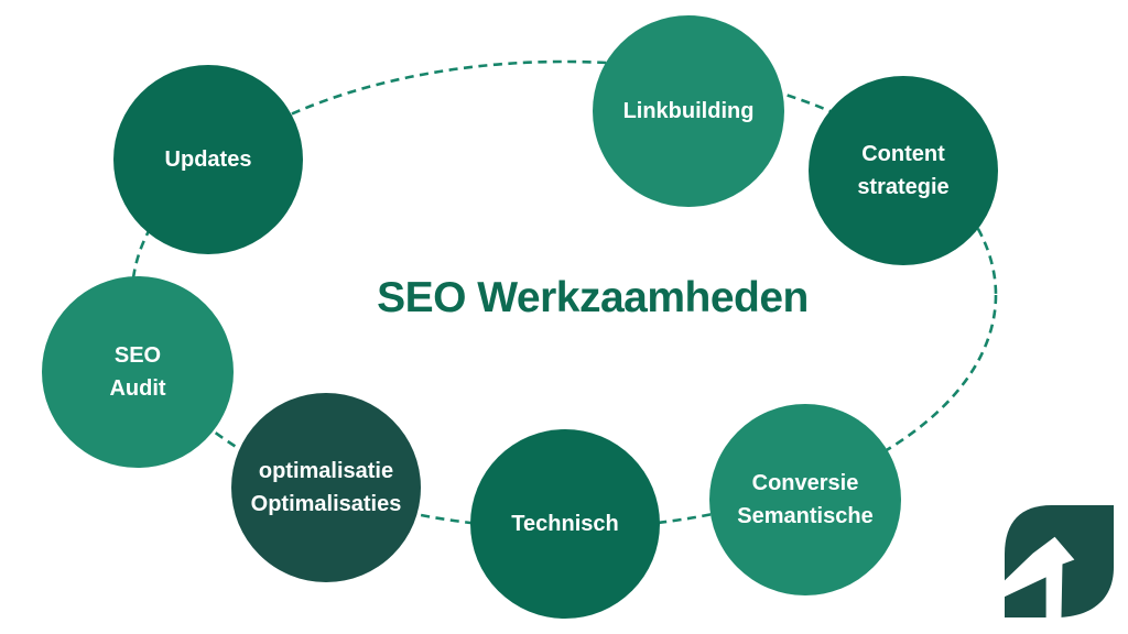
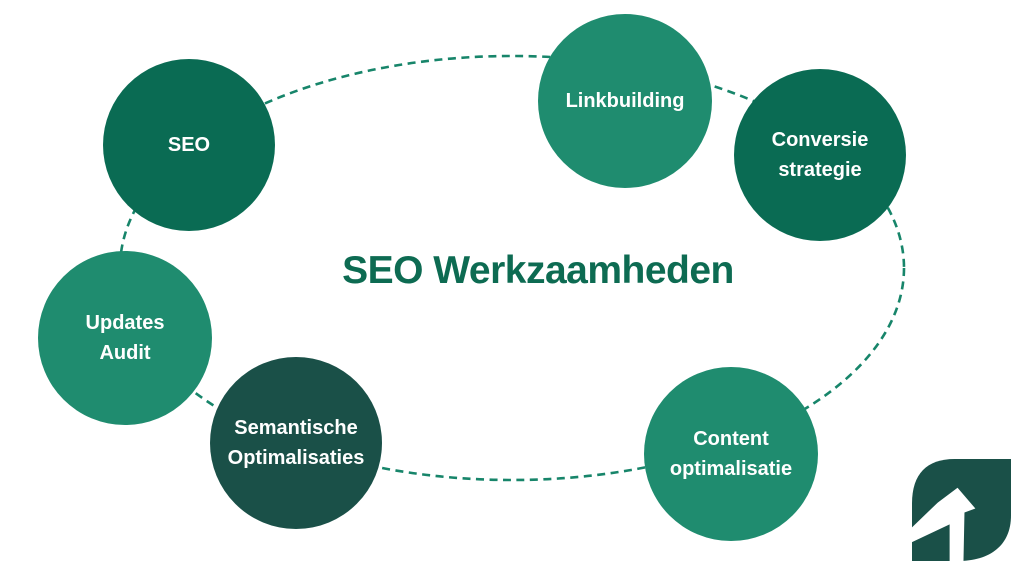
- Updates
+ SEO
  Linkbuilding
- Content
+ Conversie
  strategie
- Conversie
+ Content
- Semantische
+ optimalisatie
- Technisch
- optimalisatie
+ Semantische
  Optimalisaties
- SEO
+ Updates
  Audit
  SEO Werkzaamheden
